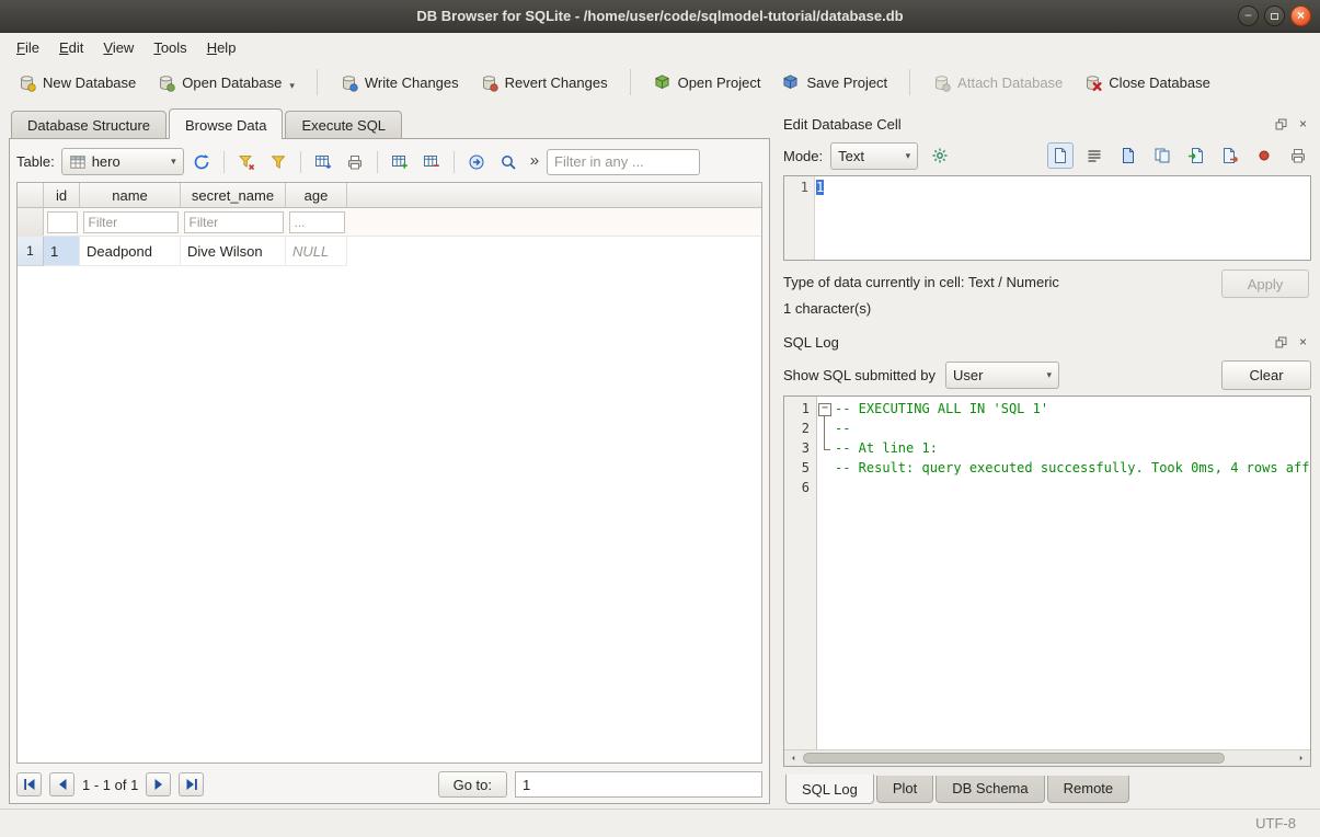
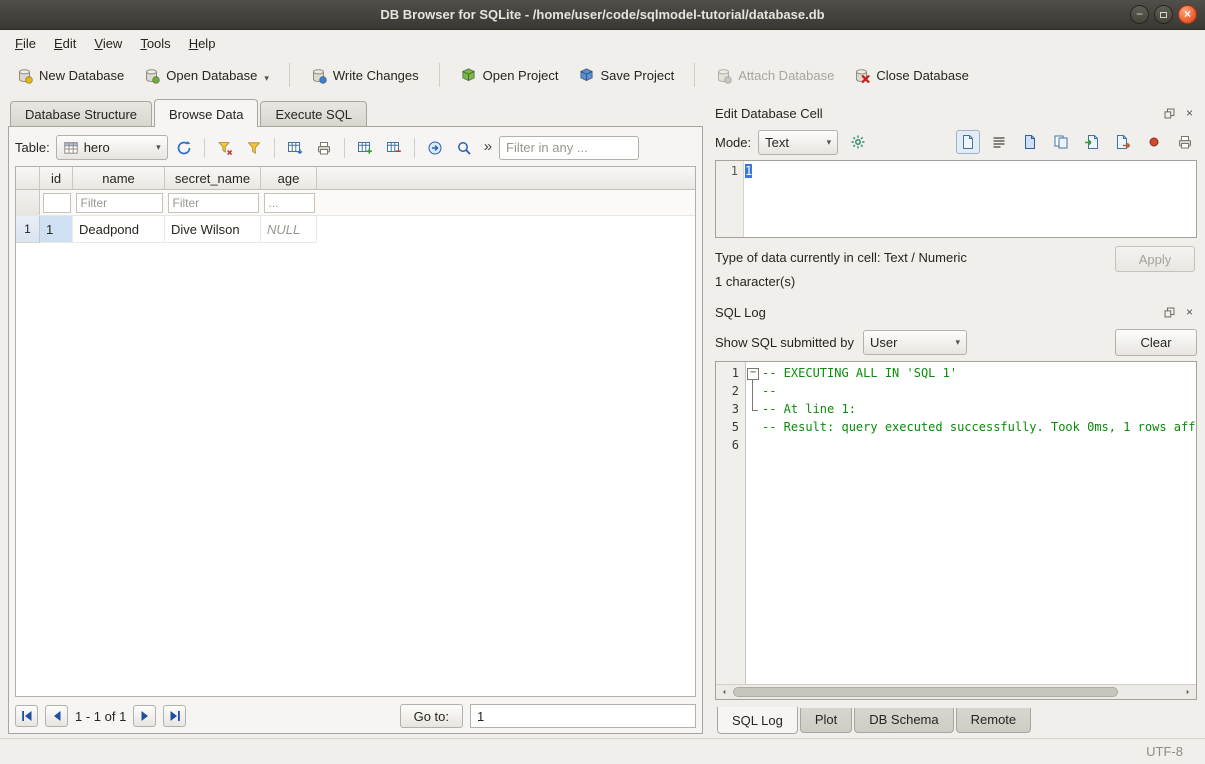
  DB Browser for SQLite - /home/user/code/sqlmodel-tutorial/database.db
  −
  ×
  File
  Edit
  View
  Tools
  Help
  New Database
  Open Database
  ▾
  Write Changes
- Revert Changes
  Open Project
  Save Project
  Attach Database
  Close Database
  Database Structure
  Browse Data
  Execute SQL
  Table:
  hero
  ▾
  »
  Filter in any ...
  id
  name
  secret_name
  age
  Filter
  Filter
  ...
  1
  1
  Deadpond
  Dive Wilson
  NULL
  1 - 1 of 1
  Go to:
  1
  Edit Database Cell
  ×
  Mode:
  Text
  ▾
  1
  1
  Type of data currently in cell: Text / Numeric
  1 character(s)
  Apply
  SQL Log
  ×
  Show SQL submitted by
  User
  ▾
  Clear
  1
  -- EXECUTING ALL IN 'SQL 1'
  2
  --
  3
  -- At line 1:
  5
- -- Result: query executed successfully. Took 0ms, 4 rows aff
+ -- Result: query executed successfully. Took 0ms, 1 rows aff
  6
  SQL Log
  Plot
  DB Schema
  Remote
  UTF-8
